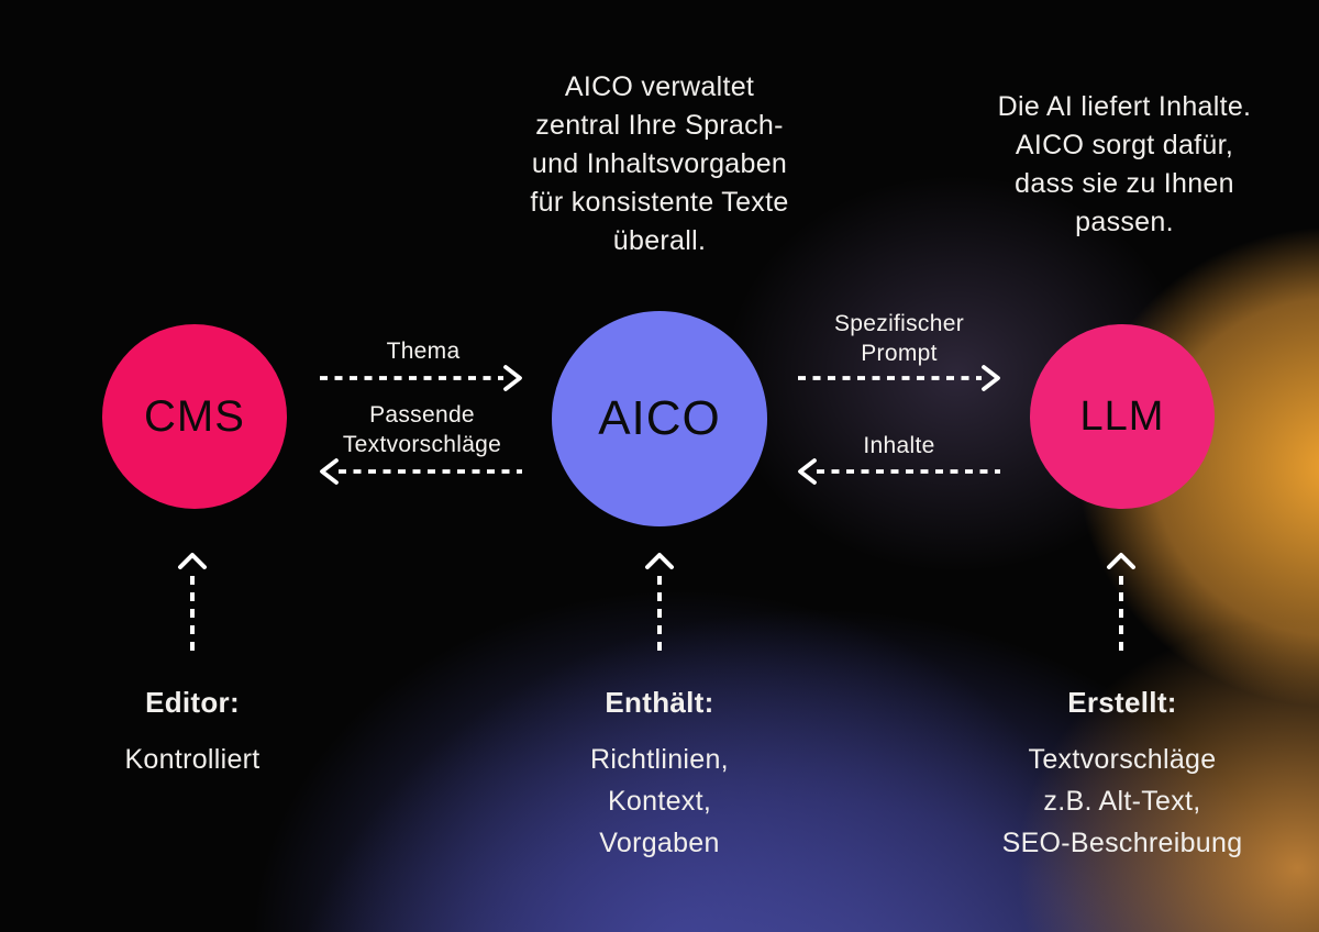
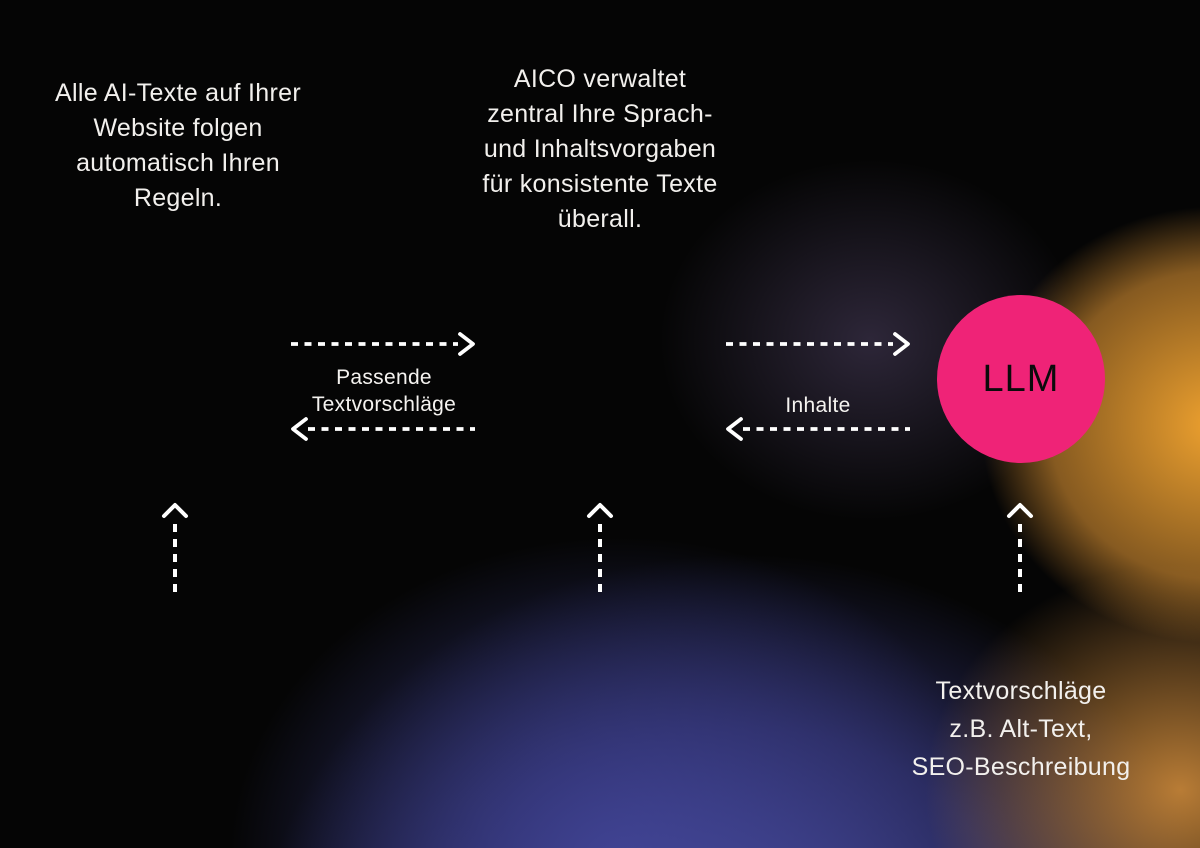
+ Alle AI-Texte auf Ihrer
+ Website folgen
+ automatisch Ihren
+ Regeln.
  AICO verwaltet
  zentral Ihre Sprach-
  und Inhaltsvorgaben
  für konsistente Texte
  überall.
- Die AI liefert Inhalte.
- AICO sorgt dafür,
- dass sie zu Ihnen
- passen.
- CMS
- AICO
  LLM
- Thema
  Passende
  Textvorschläge
- Spezifischer
- Prompt
  Inhalte
- Editor:
- Kontrolliert
- Enthält:
- Richtlinien,
- Kontext,
- Vorgaben
- Erstellt:
  Textvorschläge
  z.B. Alt-Text,
  SEO-Beschreibung
